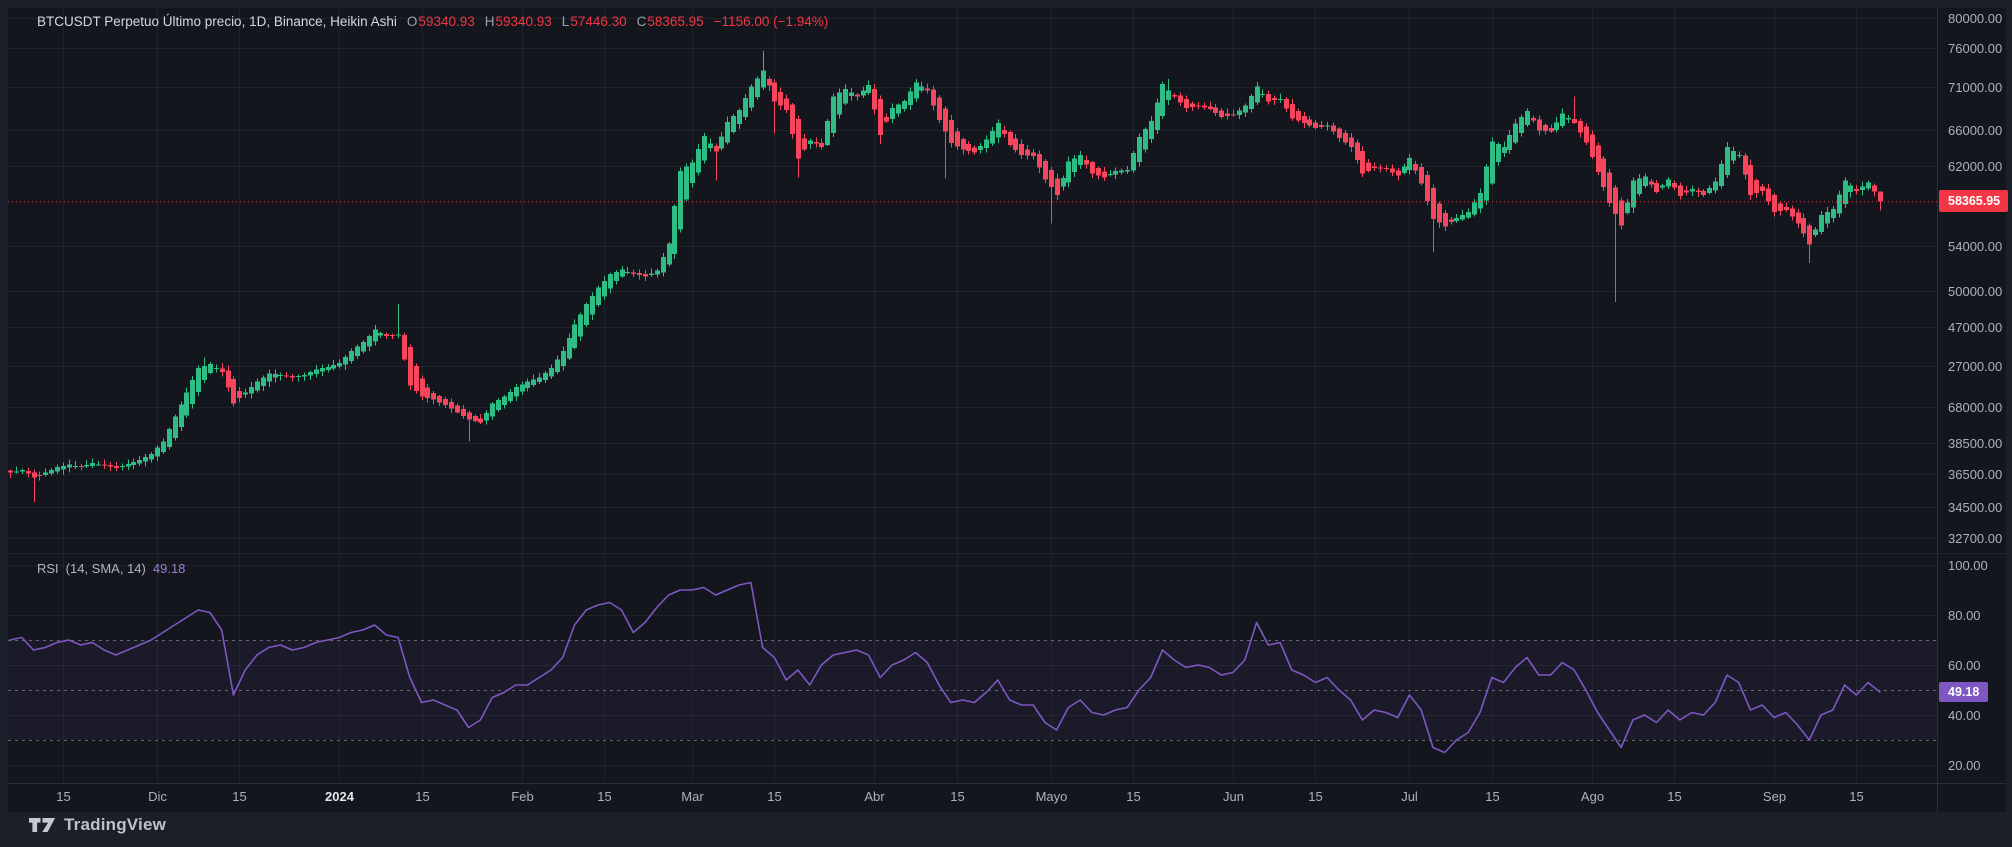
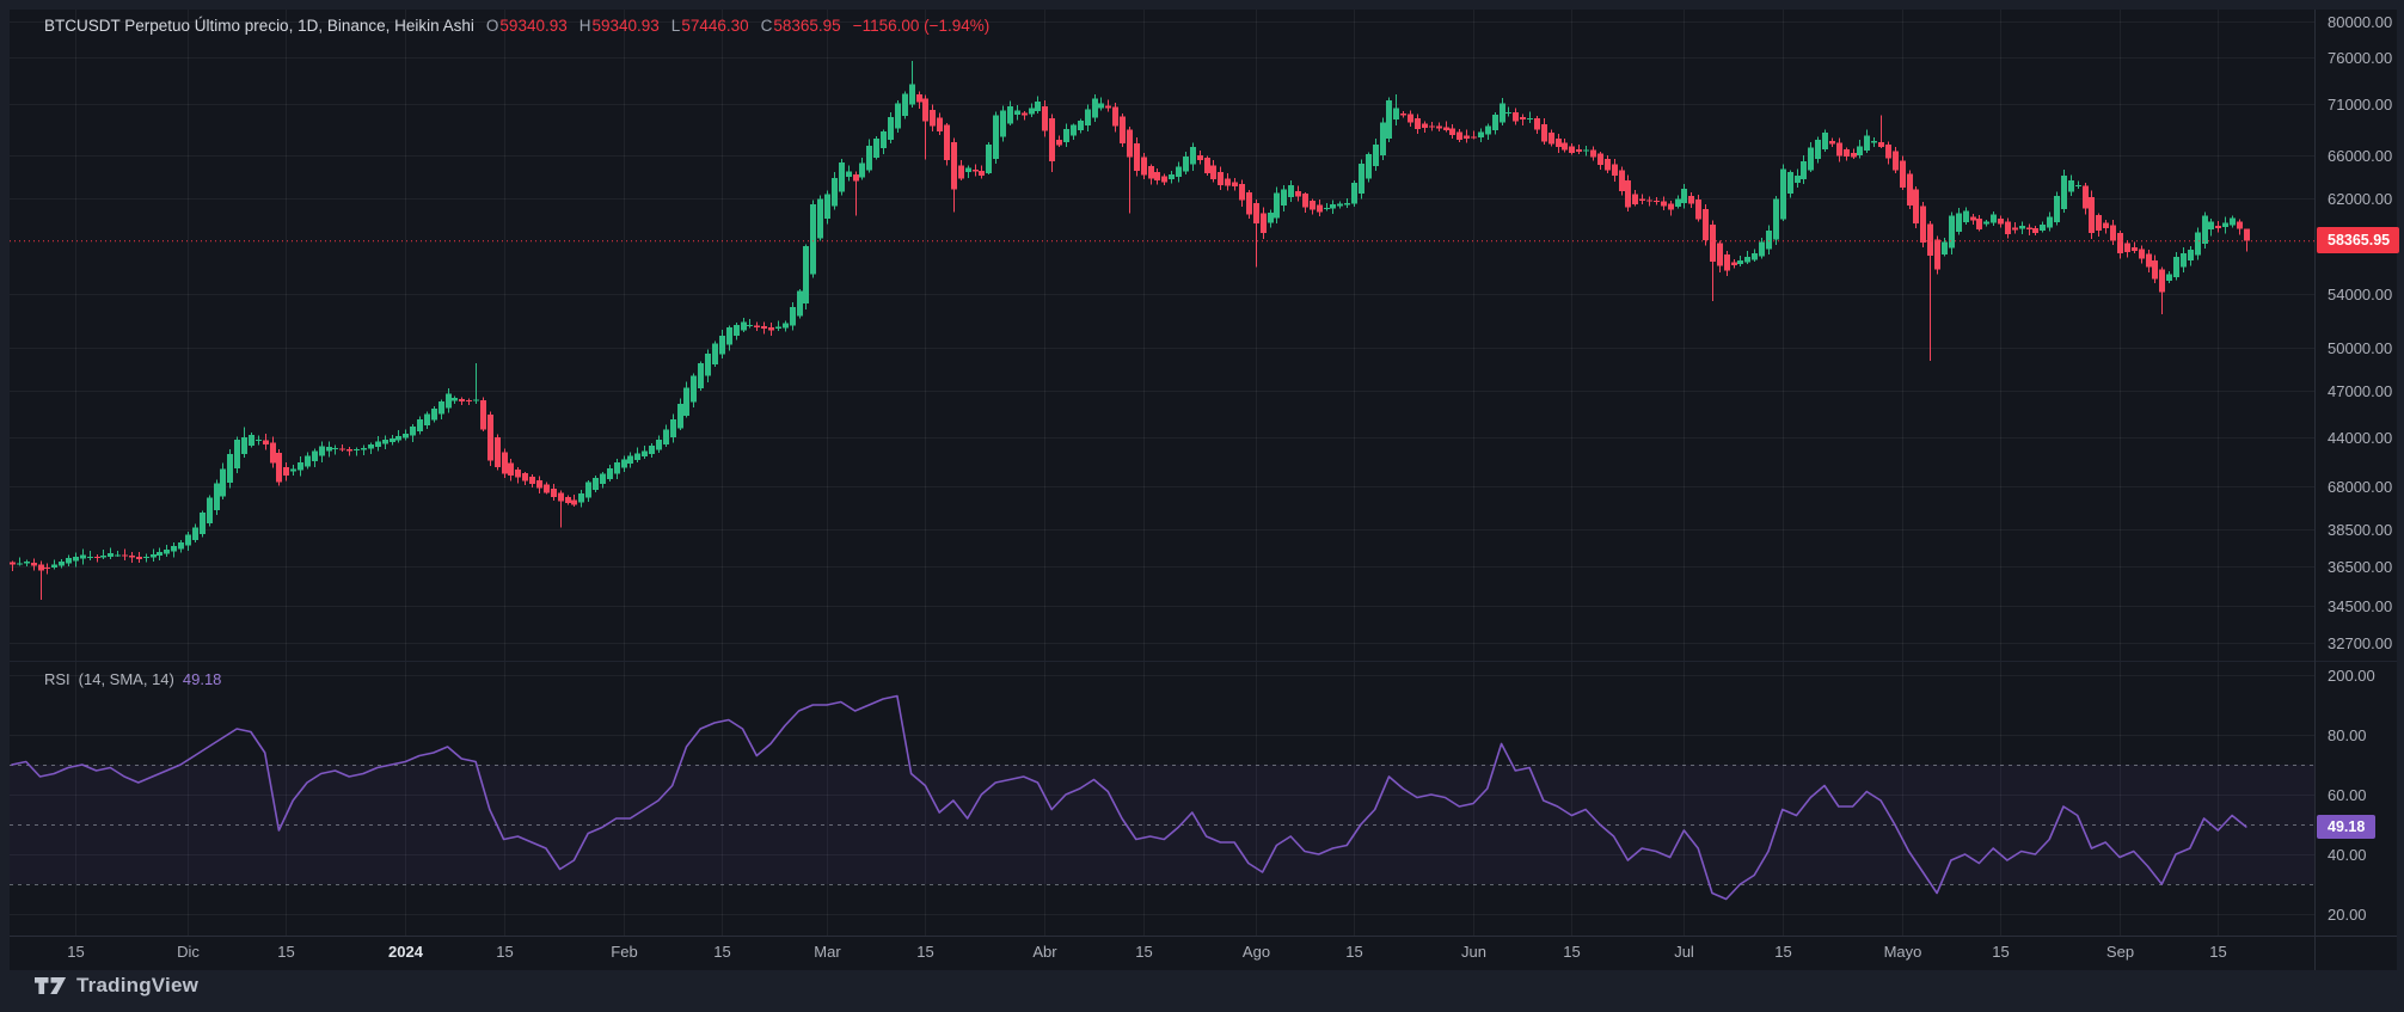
  BTCUSDT Perpetuo Último precio, 1D, Binance, Heikin Ashi
  O
  59340.93
  H
  59340.93
  L
  57446.30
  C
  58365.95
  −1156.00 (−1.94%)
  RSI
  (14, SMA, 14)
  49.18
  58365.95
  49.18
  TradingView
  15
  Dic
  15
  2024
  15
  Feb
  15
  Mar
  15
  Abr
  15
- Mayo
+ Ago
  15
  Jun
  15
  Jul
  15
- Ago
+ Mayo
  15
  Sep
  15
  80000.00
  76000.00
  71000.00
  66000.00
  62000.00
  54000.00
  50000.00
  47000.00
- 27000.00
+ 44000.00
  68000.00
  38500.00
  36500.00
  34500.00
  32700.00
- 100.00
+ 200.00
  80.00
  60.00
  40.00
  20.00
